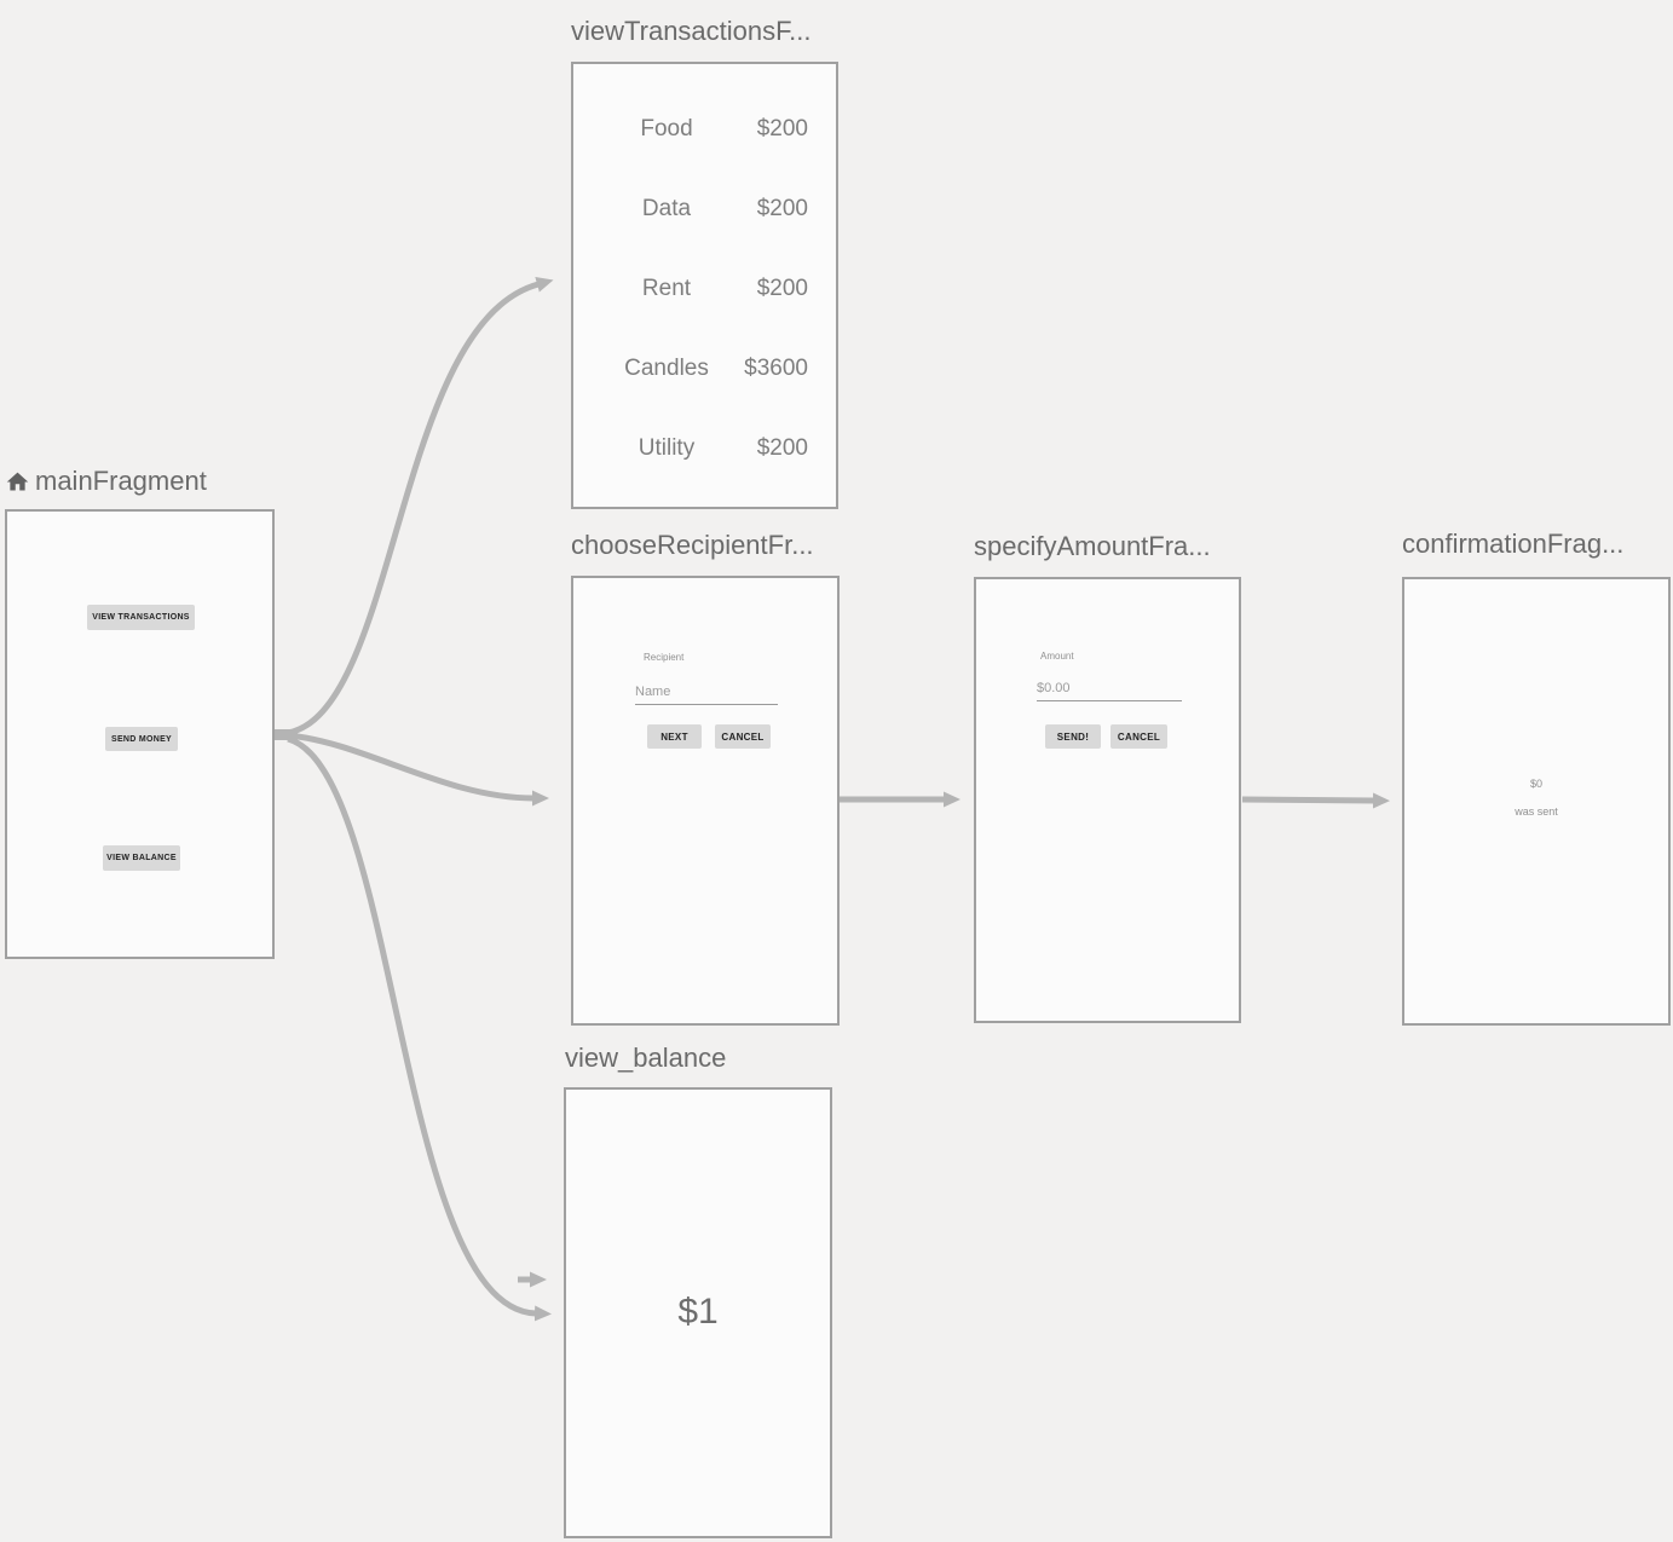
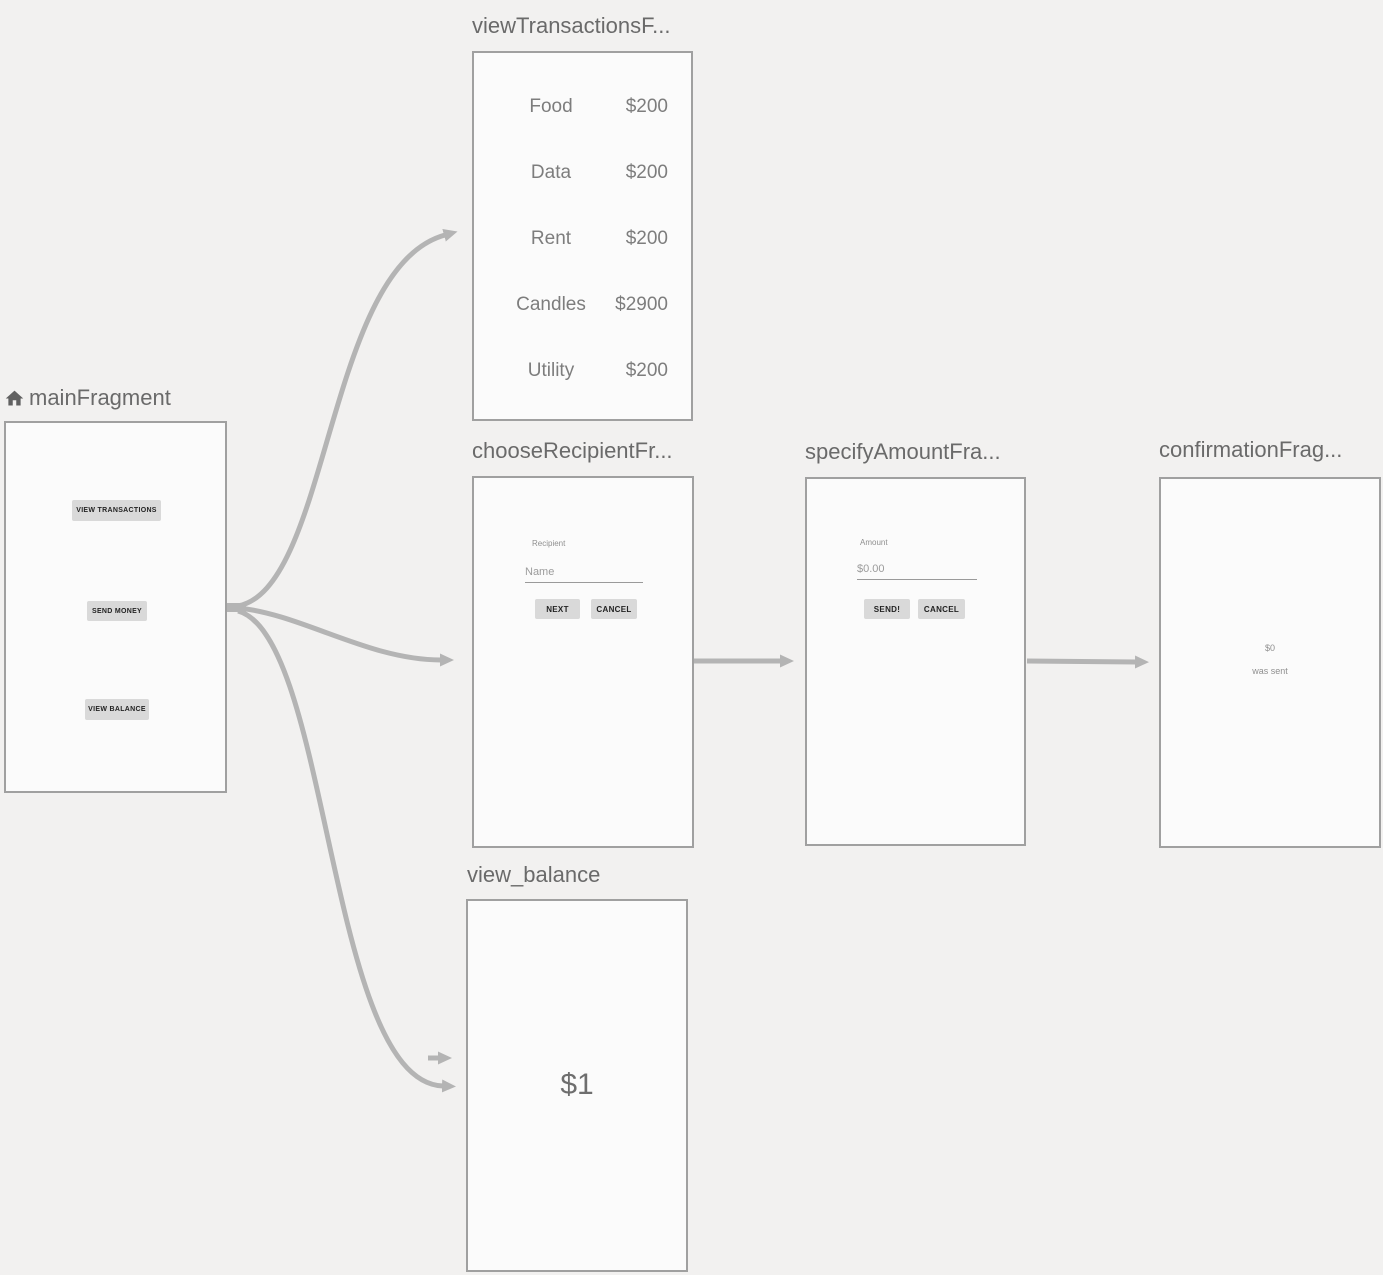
  mainFragment
  viewTransactionsF...
  Food
  $200
  Data
  $200
  Rent
  $200
  Candles
- $3600
+ $2900
  Utility
  $200
  chooseRecipientFr...
  Recipient
  Name
  NEXT
  CANCEL
  specifyAmountFra...
  Amount
  $0.00
  SEND!
  CANCEL
  confirmationFrag...
  $0
  was sent
  view_balance
  $1
